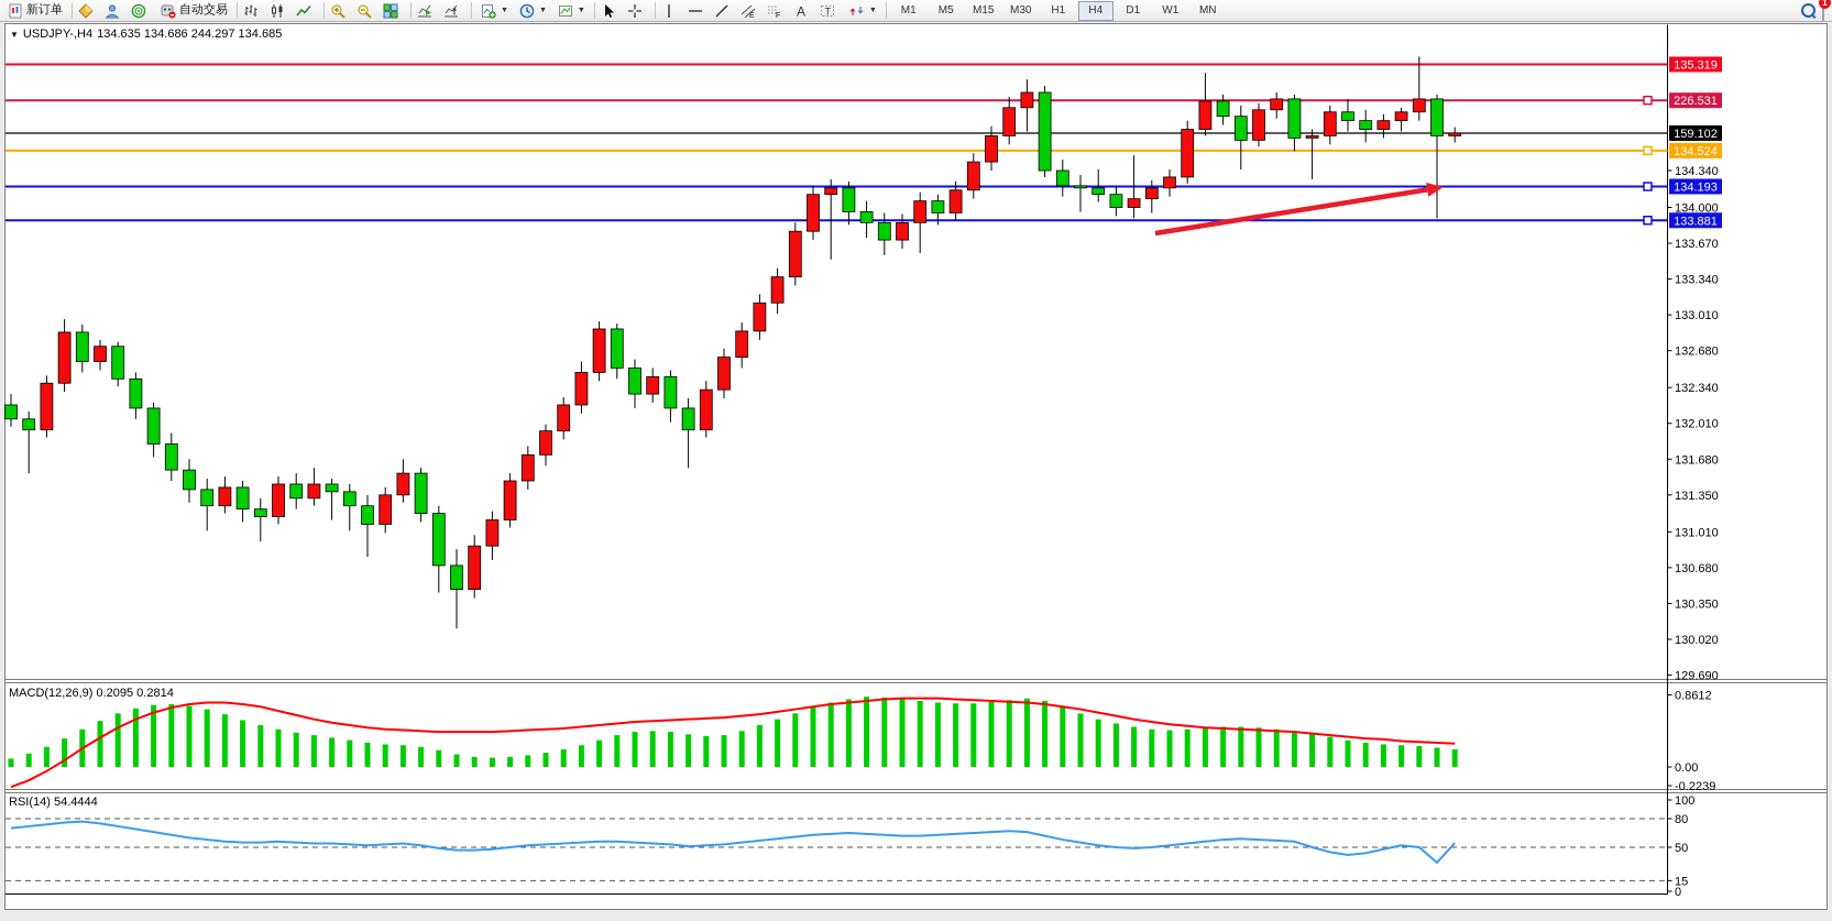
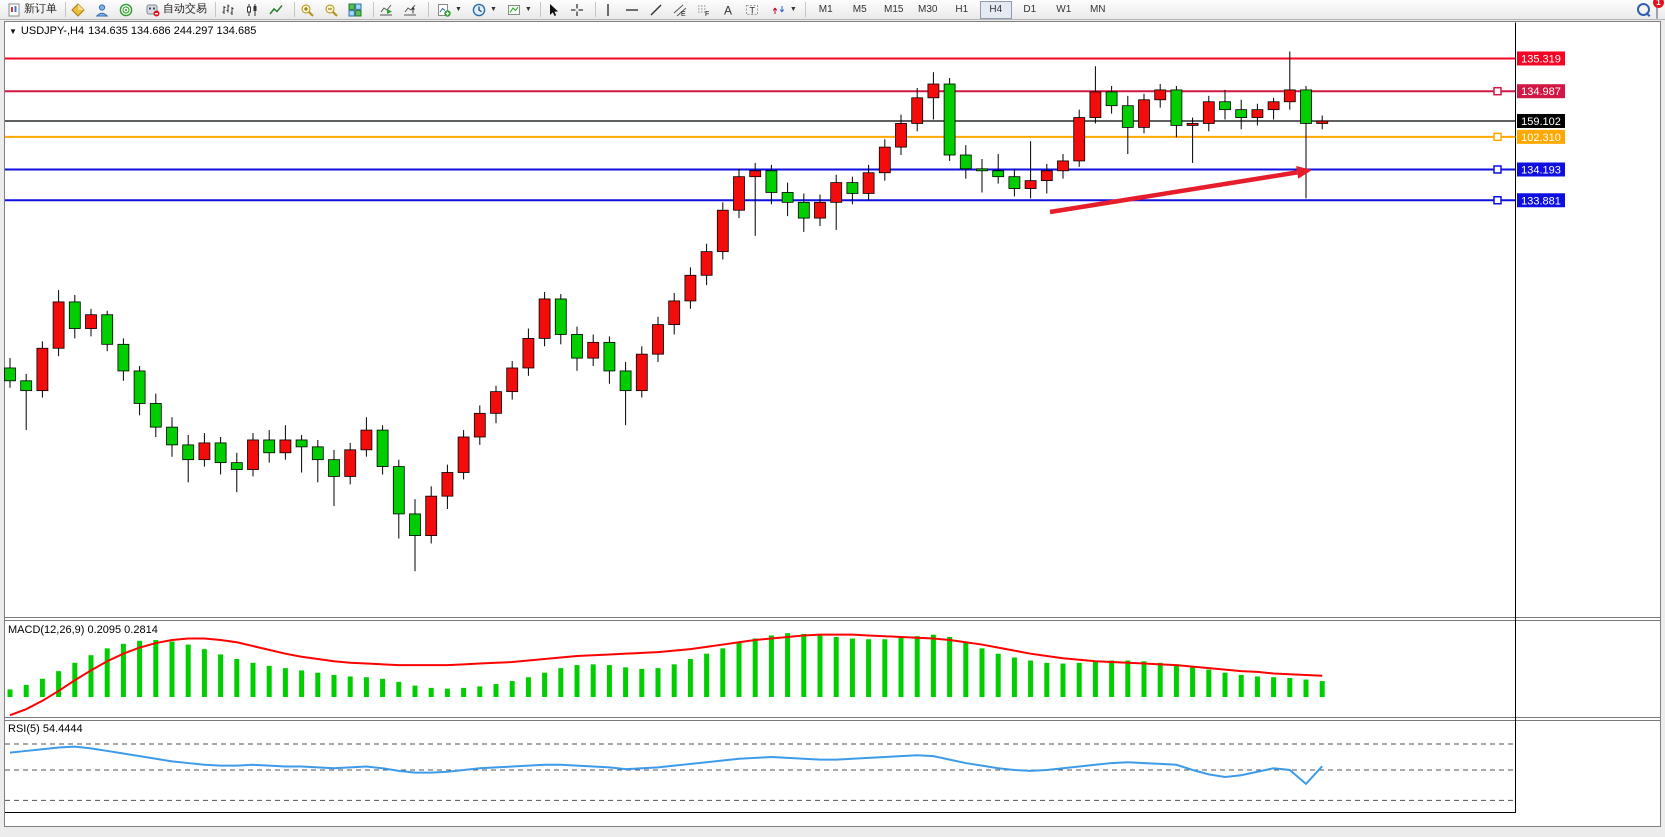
  新订单
  自动交易
  A
  T
  M1
  M5
  M15
  M30
  H1
  H4
  D1
  W1
  MN
  1
  ▼
  USDJPY-,H4
  134.635 134.686 244.297 134.685
  MACD(12,26,9) 0.2095 0.2814
- RSI(14) 54.4444
+ RSI(5) 54.4444
- 134.340
- 134.000
- 133.670
- 133.340
- 133.010
- 132.680
- 132.340
- 132.010
- 131.680
- 131.350
- 131.010
- 130.680
- 130.350
- 130.020
- 129.690
- 0.8612
- 0.00
- -0.2239
- 100
- 80
- 50
- 15
- 0
  135.319
- 226.531
+ 134.987
  159.102
- 134.524
+ 102.310
  134.193
  133.881
